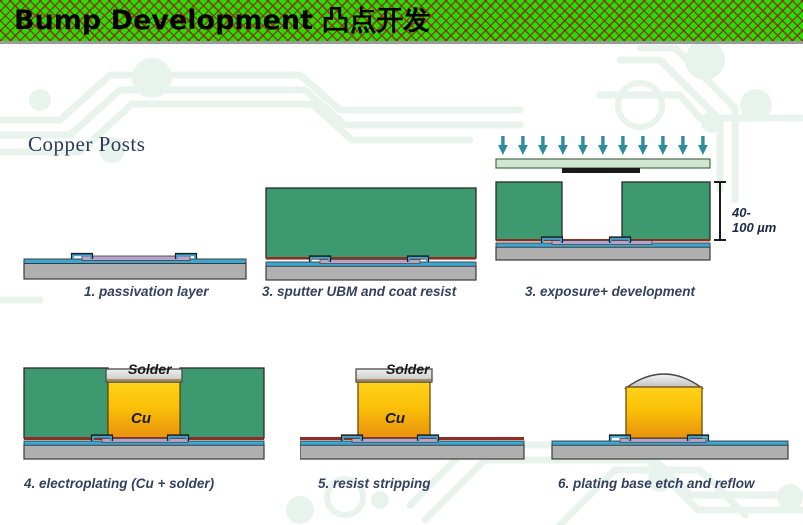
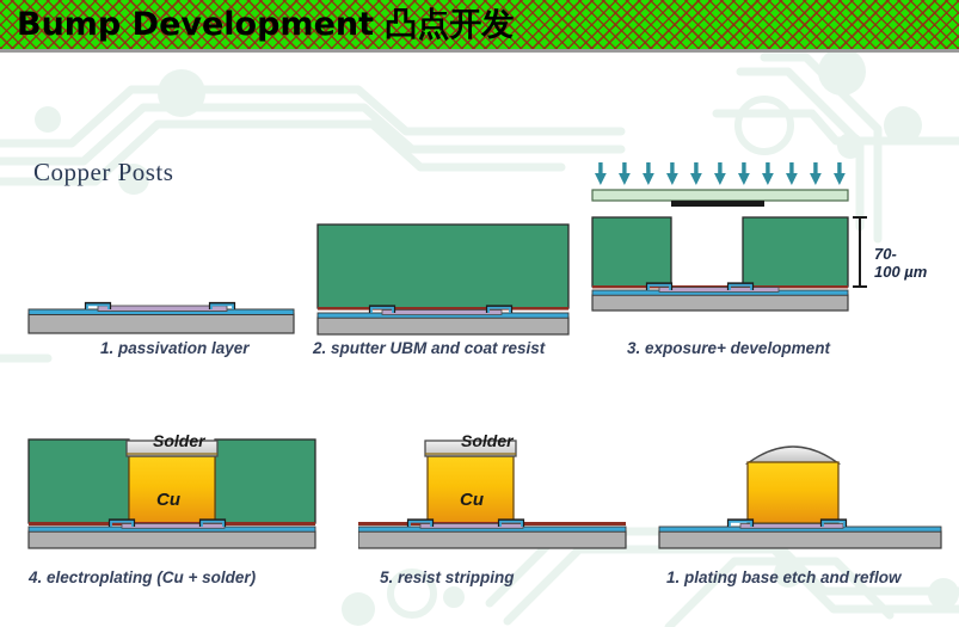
  Bump Development 凸点开发
  Copper Posts
  1. passivation layer
- 3. sputter UBM and coat resist
+ 2. sputter UBM and coat resist
- 40-
+ 70-
  100 µm
  3. exposure+ development
  Solder
  Cu
  4. electroplating (Cu + solder)
  Solder
  Cu
  5. resist stripping
- 6. plating base etch and reflow
+ 1. plating base etch and reflow
